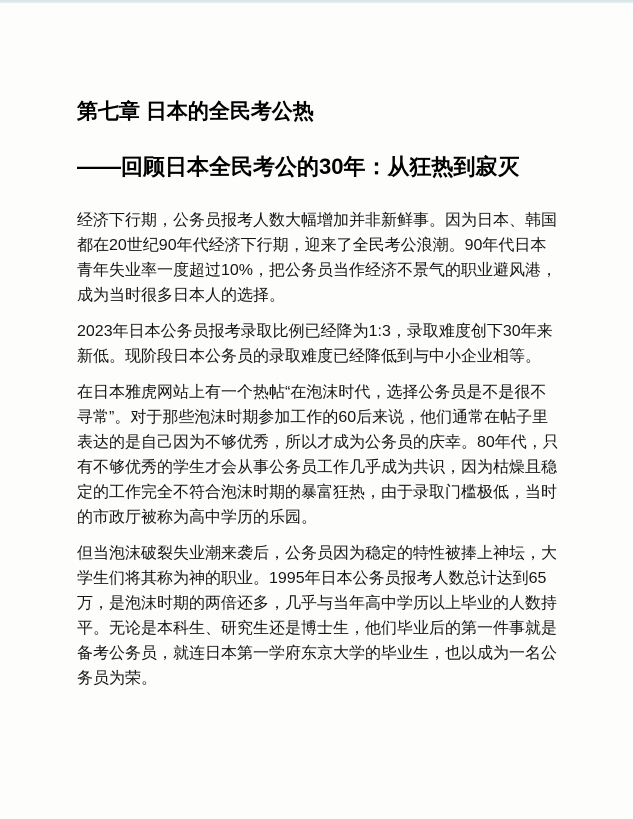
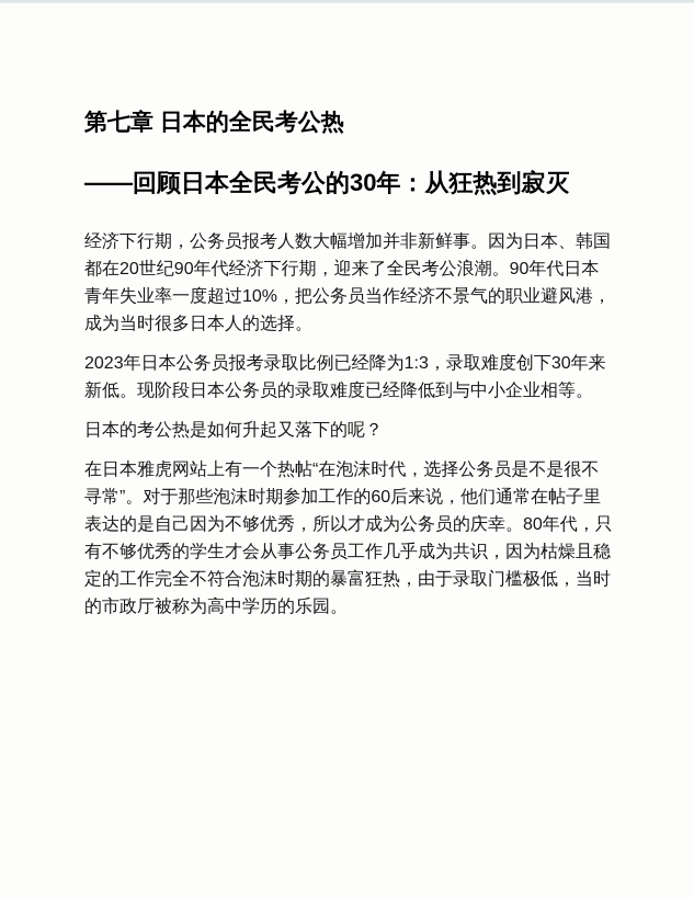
  第七章 日本的全民考公热
  ——回顾日本全民考公的30年：从狂热到寂灭
  经济下行期，公务员报考人数大幅增加并非新鲜事。因为日本、韩国都在20世纪90年代经济下行期，迎来了全民考公浪潮。90年代日本青年失业率一度超过10%，把公务员当作经济不景气的职业避风港，成为当时很多日本人的选择。
  2023年日本公务员报考录取比例已经降为1:3，录取难度创下30年来新低。现阶段日本公务员的录取难度已经降低到与中小企业相等。
+ 日本的考公热是如何升起又落下的呢？
  在日本雅虎网站上有一个热帖“在泡沫时代，选择公务员是不是很不寻常”。对于那些泡沫时期参加工作的60后来说，他们通常在帖子里表达的是自己因为不够优秀，所以才成为公务员的庆幸。80年代，只有不够优秀的学生才会从事公务员工作几乎成为共识，因为枯燥且稳定的工作完全不符合泡沫时期的暴富狂热，由于录取门槛极低，当时的市政厅被称为高中学历的乐园。
- 但当泡沫破裂失业潮来袭后，公务员因为稳定的特性被捧上神坛，大学生们将其称为神的职业。1995年日本公务员报考人数总计达到65万，是泡沫时期的两倍还多，几乎与当年高中学历以上毕业的人数持平。无论是本科生、研究生还是博士生，他们毕业后的第一件事就是备考公务员，就连日本第一学府东京大学的毕业生，也以成为一名公务员为荣。
